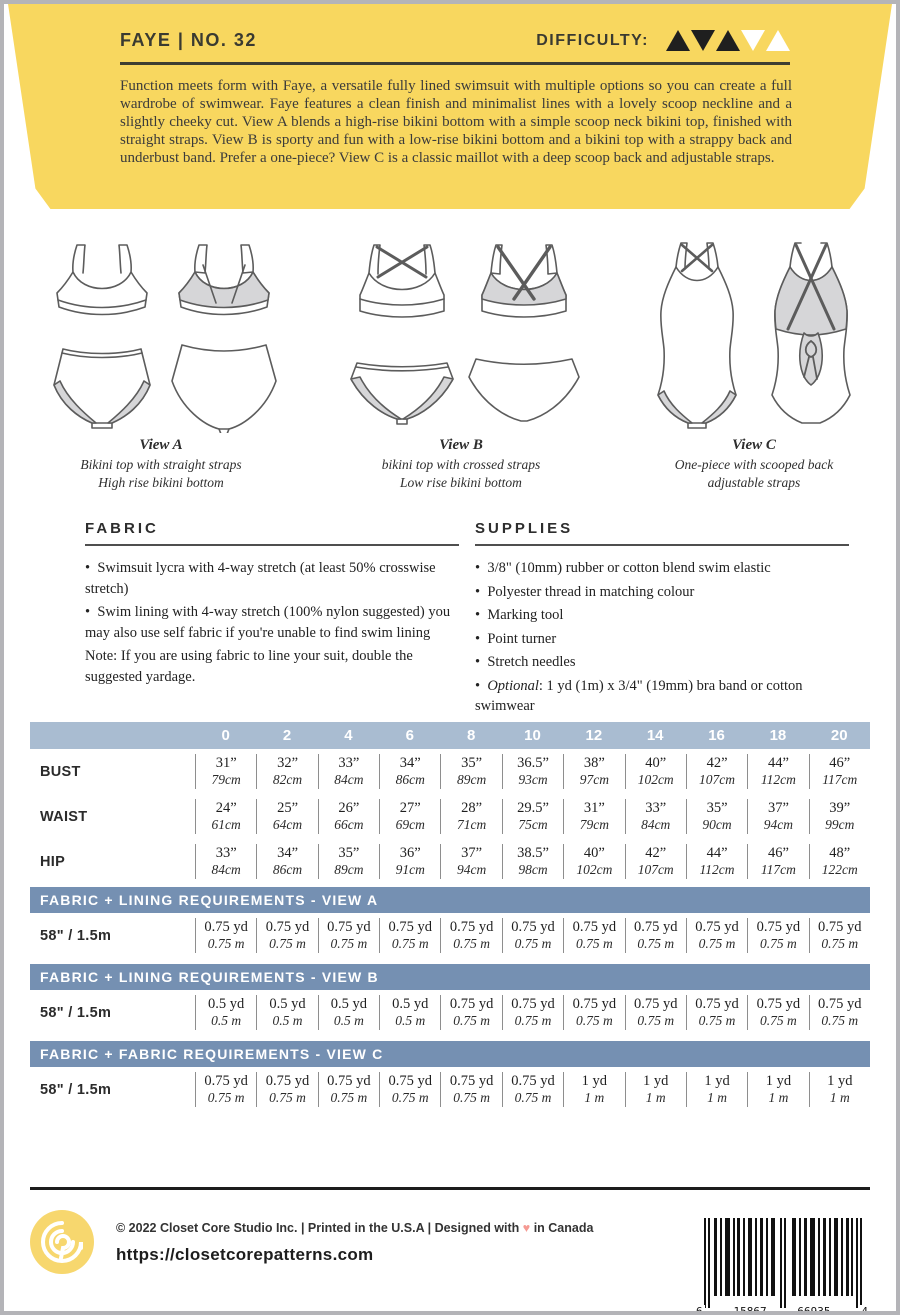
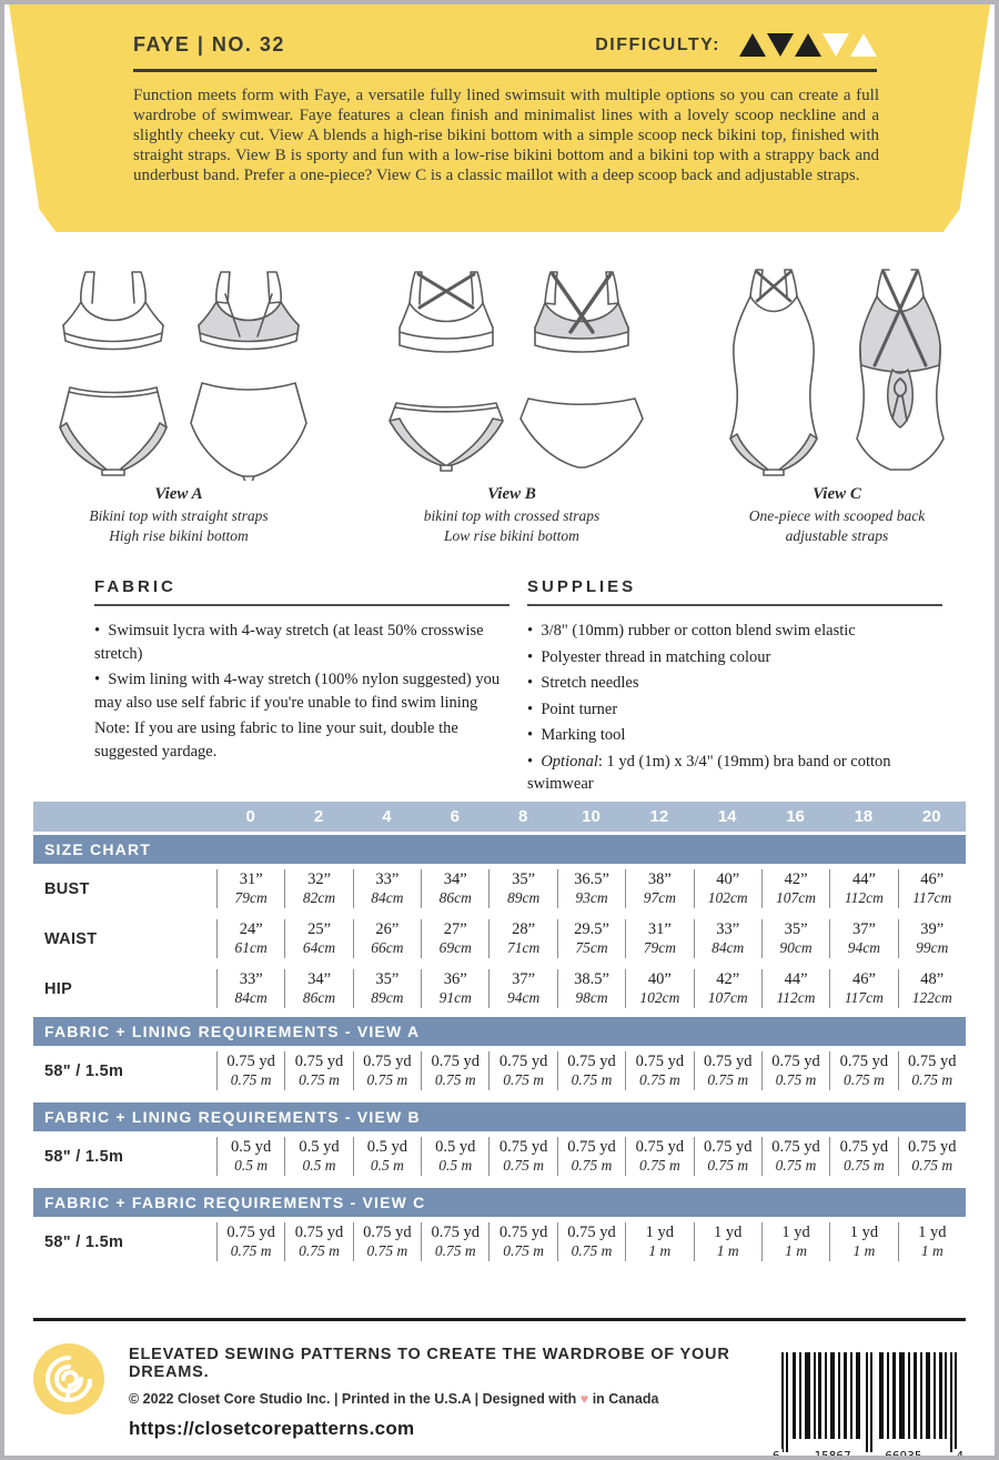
  FAYE | NO. 32
  DIFFICULTY:
  Function meets form with Faye, a versatile fully lined swimsuit with multiple options so you can create a full wardrobe of swimwear. Faye features a clean finish and minimalist lines with a lovely scoop neckline and a slightly cheeky cut. View A blends a high-rise bikini bottom with a simple scoop neck bikini top, finished with straight straps. View B is sporty and fun with a low-rise bikini bottom and a bikini top with a strappy back and underbust band. Prefer a one-piece? View C is a classic maillot with a deep scoop back and adjustable straps.
  View A
  Bikini top with straight straps
  High rise bikini bottom
  View B
  bikini top with crossed straps
  Low rise bikini bottom
  View C
  One-piece with scooped back
  adjustable straps
  FABRIC
  Swimsuit lycra with 4-way stretch (at least 50% crosswise stretch)
  Swim lining with 4-way stretch (100% nylon suggested) you may also use self fabric if you're unable to find swim lining
  Note: If you are using fabric to line your suit, double the suggested yardage.
  SUPPLIES
  3/8" (10mm) rubber or cotton blend swim elastic
  Polyester thread in matching colour
- Marking tool
+ Stretch needles
  Point turner
- Stretch needles
+ Marking tool
  Optional: 1 yd (1m) x 3/4" (19mm) bra band or cotton swimwear
  0
  2
  4
  6
  8
  10
  12
  14
  16
  18
  20
+ SIZE CHART
  BUST
  31”
  79cm
  32”
  82cm
  33”
  84cm
  34”
  86cm
  35”
  89cm
  36.5”
  93cm
  38”
  97cm
  40”
  102cm
  42”
  107cm
  44”
  112cm
  46”
  117cm
  WAIST
  24”
  61cm
  25”
  64cm
  26”
  66cm
  27”
  69cm
  28”
  71cm
  29.5”
  75cm
  31”
  79cm
  33”
  84cm
  35”
  90cm
  37”
  94cm
  39”
  99cm
  HIP
  33”
  84cm
  34”
  86cm
  35”
  89cm
  36”
  91cm
  37”
  94cm
  38.5”
  98cm
  40”
  102cm
  42”
  107cm
  44”
  112cm
  46”
  117cm
  48”
  122cm
  FABRIC + LINING REQUIREMENTS - VIEW A
  58" / 1.5m
  0.75 yd
  0.75 m
  0.75 yd
  0.75 m
  0.75 yd
  0.75 m
  0.75 yd
  0.75 m
  0.75 yd
  0.75 m
  0.75 yd
  0.75 m
  0.75 yd
  0.75 m
  0.75 yd
  0.75 m
  0.75 yd
  0.75 m
  0.75 yd
  0.75 m
  0.75 yd
  0.75 m
  FABRIC + LINING REQUIREMENTS - VIEW B
  58" / 1.5m
  0.5 yd
  0.5 m
  0.5 yd
  0.5 m
  0.5 yd
  0.5 m
  0.5 yd
  0.5 m
  0.75 yd
  0.75 m
  0.75 yd
  0.75 m
  0.75 yd
  0.75 m
  0.75 yd
  0.75 m
  0.75 yd
  0.75 m
  0.75 yd
  0.75 m
  0.75 yd
  0.75 m
  FABRIC + FABRIC REQUIREMENTS - VIEW C
  58" / 1.5m
  0.75 yd
  0.75 m
  0.75 yd
  0.75 m
  0.75 yd
  0.75 m
  0.75 yd
  0.75 m
  0.75 yd
  0.75 m
  0.75 yd
  0.75 m
  1 yd
  1 m
  1 yd
  1 m
  1 yd
  1 m
  1 yd
  1 m
  1 yd
  1 m
+ ELEVATED SEWING PATTERNS TO CREATE THE WARDROBE OF YOUR DREAMS.
  © 2022 Closet Core Studio Inc. | Printed in the U.S.A | Designed with ♥ in Canada
  https://closetcorepatterns.com
